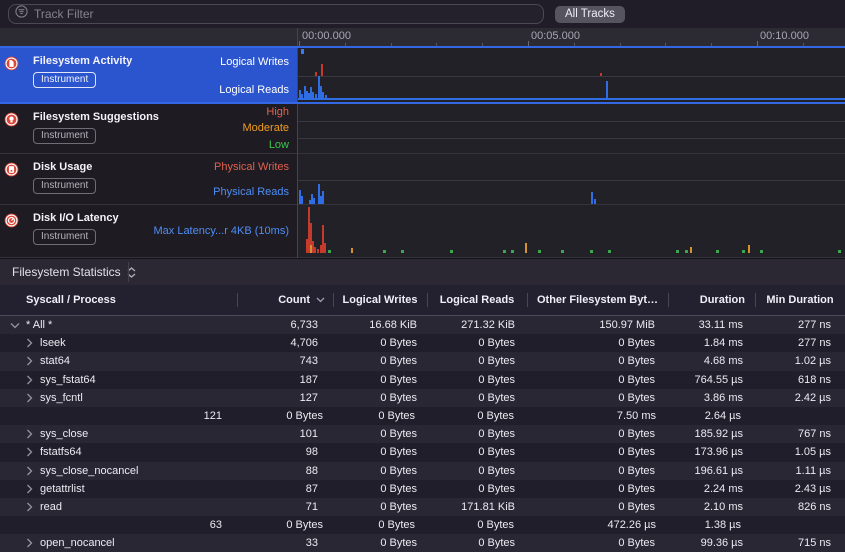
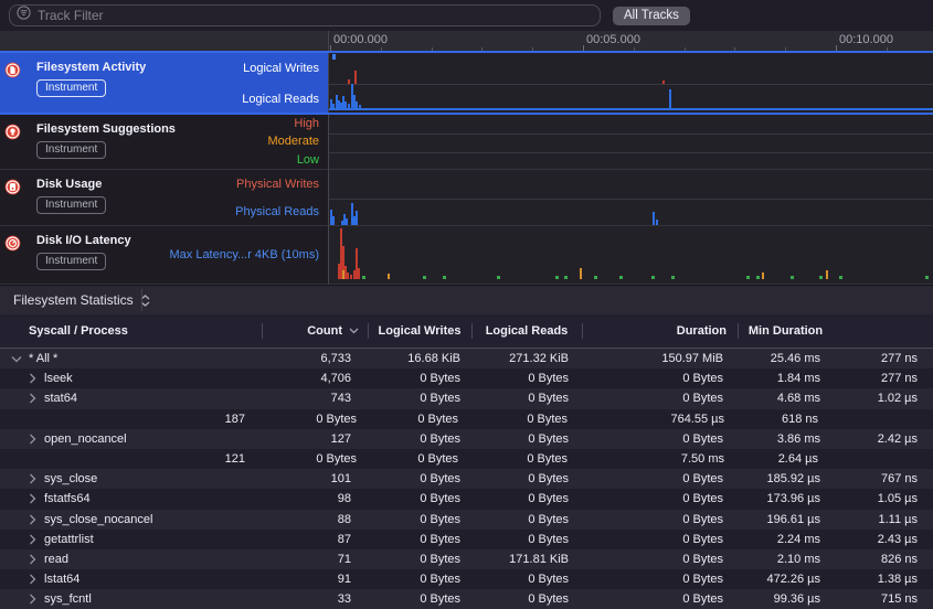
  Track Filter
  All Tracks
  00:00.000
  00:05.000
  00:10.000
  Filesystem Activity
  Instrument
  Logical Writes
  Logical Reads
  Filesystem Suggestions
  Instrument
  High
  Moderate
  Low
  Disk Usage
  Instrument
  Physical Writes
  Physical Reads
  Disk I/O Latency
  Instrument
  Max Latency...r 4KB (10ms)
  Filesystem Statistics
  Syscall / Process
  Count
  Logical Writes
  Logical Reads
- Other Filesystem Byt…
  Duration
  Min Duration
  * All *
  6,733
  16.68 KiB
  271.32 KiB
  150.97 MiB
- 33.11 ms
+ 25.46 ms
  277 ns
  lseek
  4,706
  0 Bytes
  0 Bytes
  0 Bytes
  1.84 ms
  277 ns
  stat64
  743
  0 Bytes
  0 Bytes
  0 Bytes
  4.68 ms
  1.02 µs
- sys_fstat64
  187
  0 Bytes
  0 Bytes
  0 Bytes
  764.55 µs
  618 ns
- sys_fcntl
+ open_nocancel
  127
  0 Bytes
  0 Bytes
  0 Bytes
  3.86 ms
  2.42 µs
  121
  0 Bytes
  0 Bytes
  0 Bytes
  7.50 ms
  2.64 µs
  sys_close
  101
  0 Bytes
  0 Bytes
  0 Bytes
  185.92 µs
  767 ns
  fstatfs64
  98
  0 Bytes
  0 Bytes
  0 Bytes
  173.96 µs
  1.05 µs
  sys_close_nocancel
  88
  0 Bytes
  0 Bytes
  0 Bytes
  196.61 µs
  1.11 µs
  getattrlist
  87
  0 Bytes
  0 Bytes
  0 Bytes
  2.24 ms
  2.43 µs
  read
  71
  0 Bytes
  171.81 KiB
  0 Bytes
  2.10 ms
  826 ns
+ lstat64
- 63
+ 91
  0 Bytes
  0 Bytes
  0 Bytes
  472.26 µs
  1.38 µs
- open_nocancel
+ sys_fcntl
  33
  0 Bytes
  0 Bytes
  0 Bytes
  99.36 µs
  715 ns
